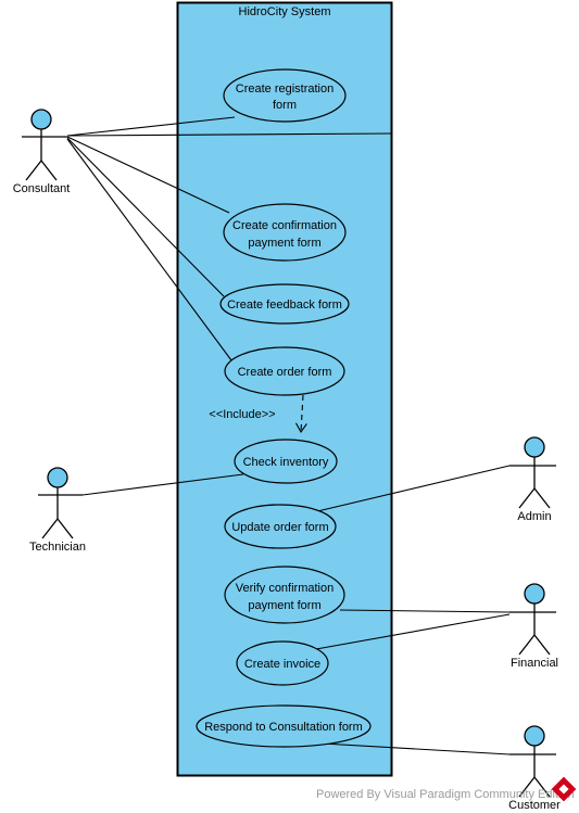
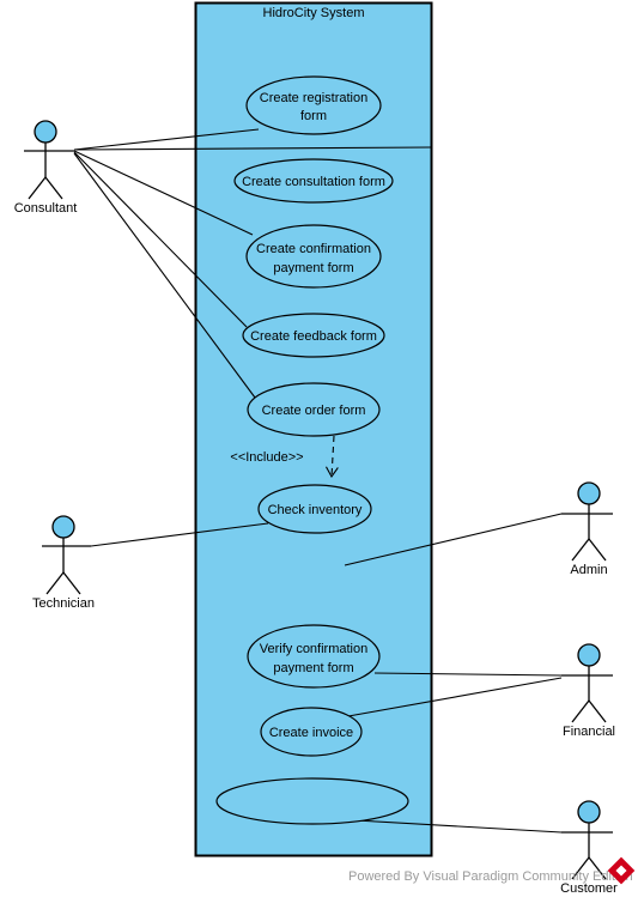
  HidroCity System
  <<Include>>
  Create registration
  form
+ Create consultation form
  Create confirmation
  payment form
  Create feedback form
  Create order form
  Check inventory
- Update order form
  Verify confirmation
  payment form
  Create invoice
- Respond to Consultation form
  Consultant
  Technician
  Admin
  Financial
  Customer
  Powered By Visual Paradigm Community Editn
